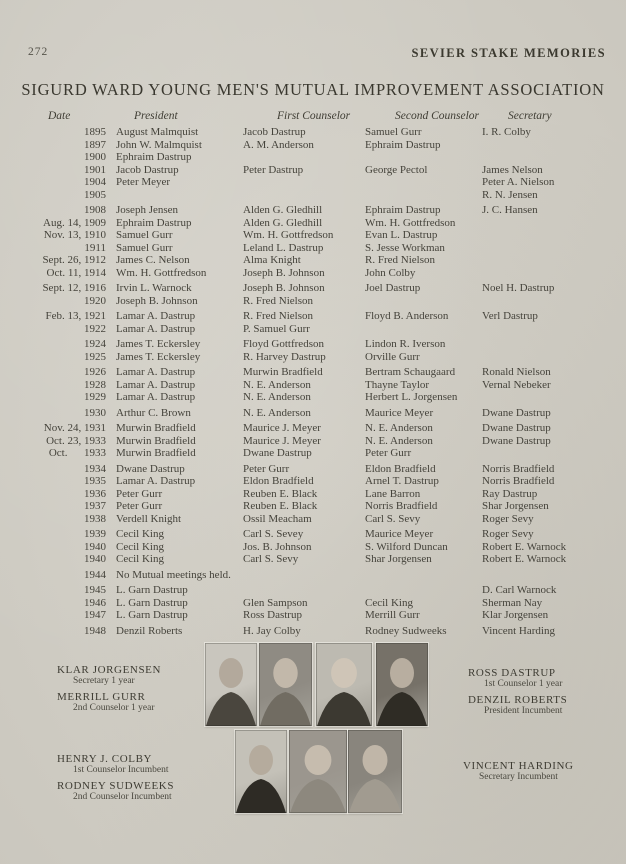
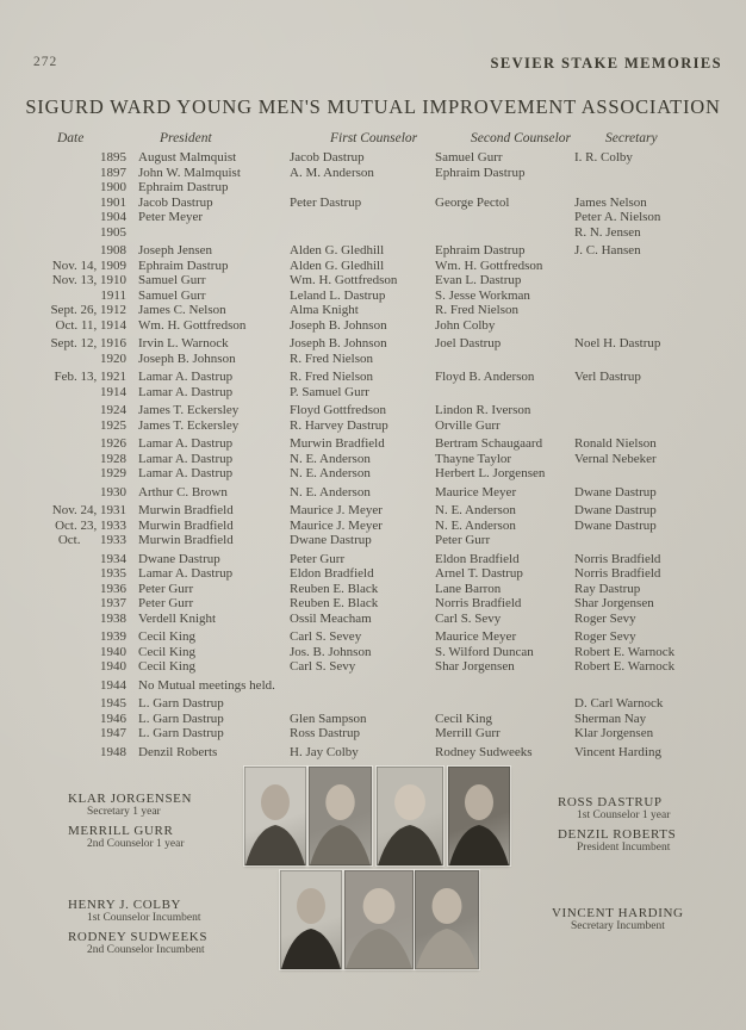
  272
  SEVIER STAKE MEMORIES
  SIGURD WARD YOUNG MEN'S MUTUAL IMPROVEMENT ASSOCIATION
  Date
  President
  First Counselor
  Second Counselor
  Secretary
  1895
  August Malmquist
  Jacob Dastrup
  Samuel Gurr
  I. R. Colby
  1897
  John W. Malmquist
  A. M. Anderson
  Ephraim Dastrup
  1900
  Ephraim Dastrup
  1901
  Jacob Dastrup
  Peter Dastrup
  George Pectol
  James Nelson
  1904
  Peter Meyer
  Peter A. Nielson
  1905
  R. N. Jensen
  1908
  Joseph Jensen
  Alden G. Gledhill
  Ephraim Dastrup
  J. C. Hansen
- Aug. 14, 1909
+ Nov. 14, 1909
  Ephraim Dastrup
  Alden G. Gledhill
  Wm. H. Gottfredson
  Nov. 13, 1910
  Samuel Gurr
  Wm. H. Gottfredson
  Evan L. Dastrup
  1911
  Samuel Gurr
  Leland L. Dastrup
  S. Jesse Workman
  Sept. 26, 1912
  James C. Nelson
  Alma Knight
  R. Fred Nielson
  Oct. 11, 1914
  Wm. H. Gottfredson
  Joseph B. Johnson
  John Colby
  Sept. 12, 1916
  Irvin L. Warnock
  Joseph B. Johnson
  Joel Dastrup
  Noel H. Dastrup
  1920
  Joseph B. Johnson
  R. Fred Nielson
  Feb. 13, 1921
  Lamar A. Dastrup
  R. Fred Nielson
  Floyd B. Anderson
  Verl Dastrup
- 1922
+ 1914
  Lamar A. Dastrup
  P. Samuel Gurr
  1924
  James T. Eckersley
  Floyd Gottfredson
  Lindon R. Iverson
  1925
  James T. Eckersley
  R. Harvey Dastrup
  Orville Gurr
  1926
  Lamar A. Dastrup
  Murwin Bradfield
  Bertram Schaugaard
  Ronald Nielson
  1928
  Lamar A. Dastrup
  N. E. Anderson
  Thayne Taylor
  Vernal Nebeker
  1929
  Lamar A. Dastrup
  N. E. Anderson
  Herbert L. Jorgensen
  1930
  Arthur C. Brown
  N. E. Anderson
  Maurice Meyer
  Dwane Dastrup
  Nov. 24, 1931
  Murwin Bradfield
  Maurice J. Meyer
  N. E. Anderson
  Dwane Dastrup
  Oct. 23, 1933
  Murwin Bradfield
  Maurice J. Meyer
  N. E. Anderson
  Dwane Dastrup
  Oct. 1933
  Murwin Bradfield
  Dwane Dastrup
  Peter Gurr
  1934
  Dwane Dastrup
  Peter Gurr
  Eldon Bradfield
  Norris Bradfield
  1935
  Lamar A. Dastrup
  Eldon Bradfield
  Arnel T. Dastrup
  Norris Bradfield
  1936
  Peter Gurr
  Reuben E. Black
  Lane Barron
  Ray Dastrup
  1937
  Peter Gurr
  Reuben E. Black
  Norris Bradfield
  Shar Jorgensen
  1938
  Verdell Knight
  Ossil Meacham
  Carl S. Sevy
  Roger Sevy
  1939
  Cecil King
  Carl S. Sevey
  Maurice Meyer
  Roger Sevy
  1940
  Cecil King
  Jos. B. Johnson
  S. Wilford Duncan
  Robert E. Warnock
  1940
  Cecil King
  Carl S. Sevy
  Shar Jorgensen
  Robert E. Warnock
  1944
  No Mutual meetings held.
  1945
  L. Garn Dastrup
  D. Carl Warnock
  1946
  L. Garn Dastrup
  Glen Sampson
  Cecil King
  Sherman Nay
  1947
  L. Garn Dastrup
  Ross Dastrup
  Merrill Gurr
  Klar Jorgensen
  1948
  Denzil Roberts
  H. Jay Colby
  Rodney Sudweeks
  Vincent Harding
  KLAR JORGENSEN
  Secretary 1 year
  MERRILL GURR
  2nd Counselor 1 year
  ROSS DASTRUP
  1st Counselor 1 year
  DENZIL ROBERTS
  President Incumbent
  HENRY J. COLBY
  1st Counselor Incumbent
  RODNEY SUDWEEKS
  2nd Counselor Incumbent
  VINCENT HARDING
  Secretary Incumbent
